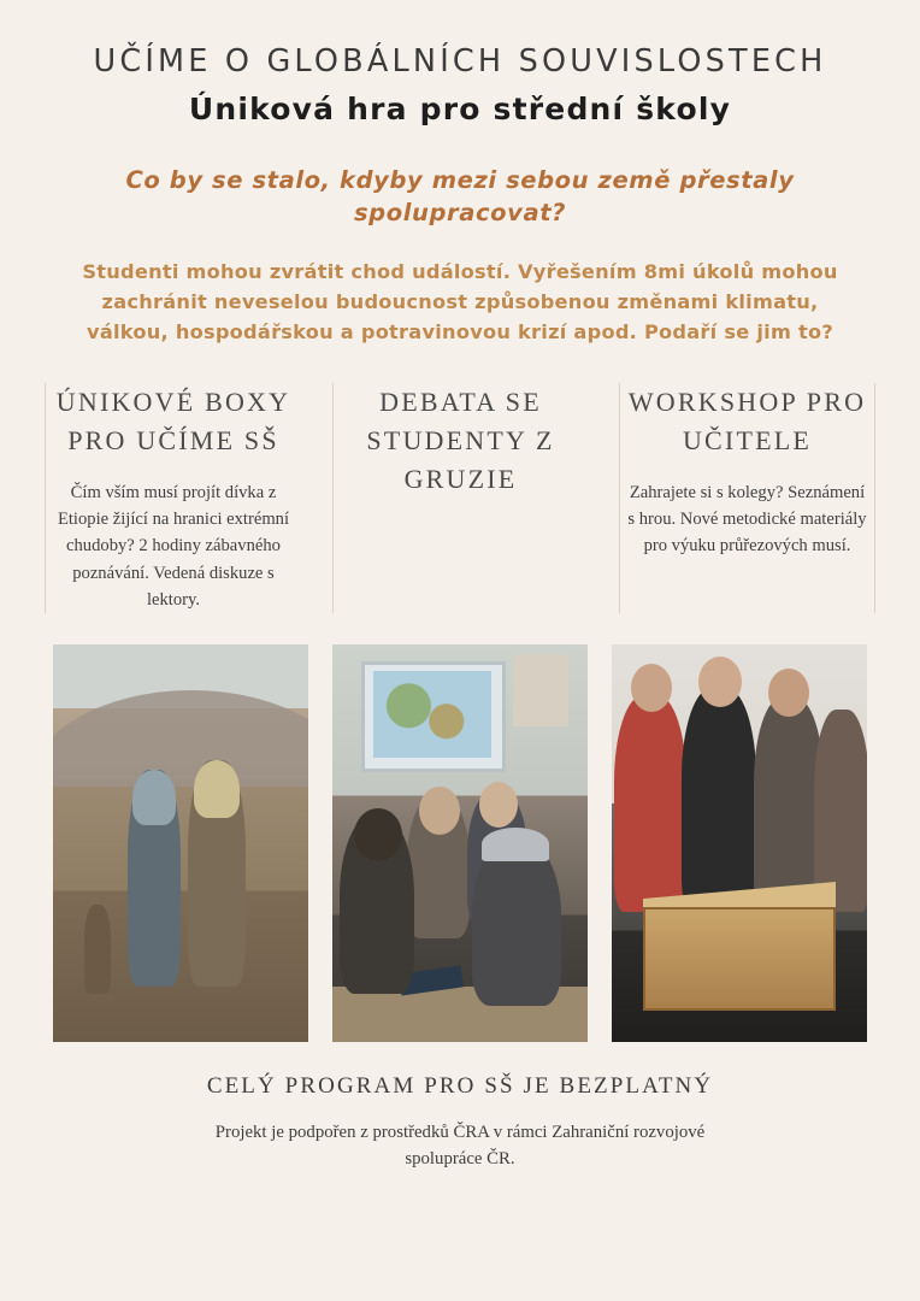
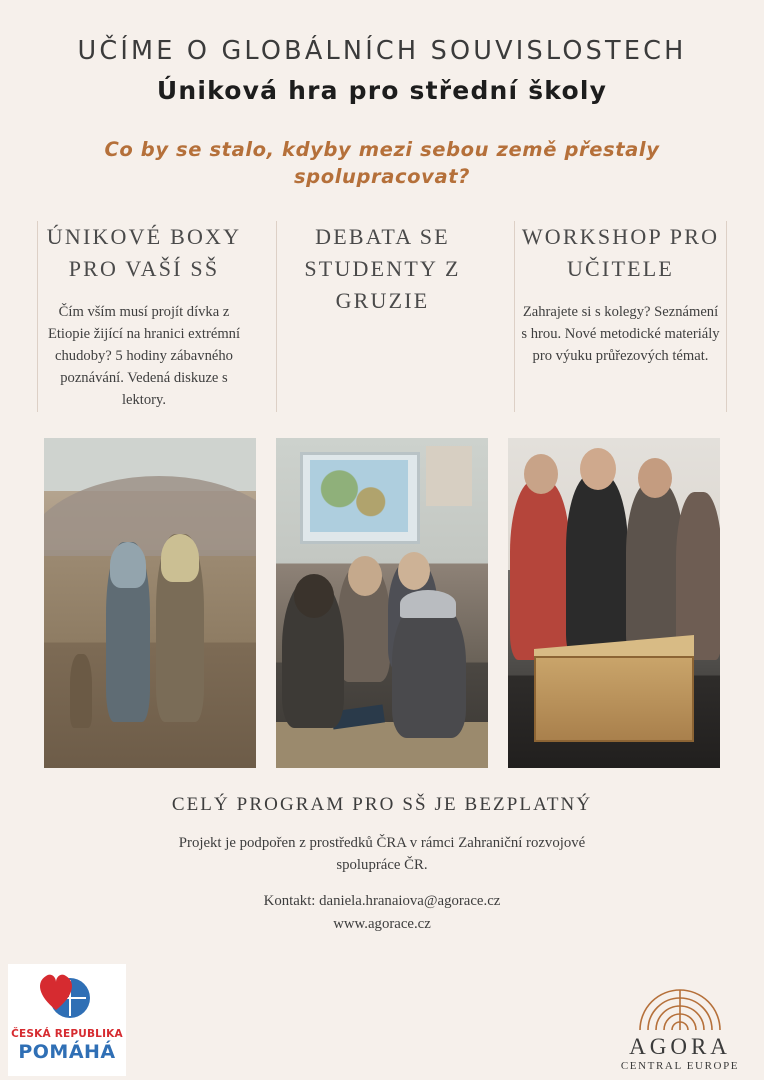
  UČÍME O GLOBÁLNÍCH SOUVISLOSTECH
  Úniková hra pro střední školy
  Co by se stalo, kdyby mezi sebou země přestaly spolupracovat?
- Studenti mohou zvrátit chod událostí. Vyřešením 8mi úkolů mohou zachránit neveselou budoucnost způsobenou změnami klimatu, válkou, hospodářskou a potravinovou krizí apod. Podaří se jim to?
- ÚNIKOVÉ BOXY PRO UČÍME SŠ
+ ÚNIKOVÉ BOXY PRO VAŠÍ SŠ
- Čím vším musí projít dívka z Etiopie žijící na hranici extrémní chudoby? 2 hodiny zábavného poznávání. Vedená diskuze s lektory.
+ Čím vším musí projít dívka z Etiopie žijící na hranici extrémní chudoby? 5 hodiny zábavného poznávání. Vedená diskuze s lektory.
  DEBATA SE STUDENTY Z GRUZIE
  WORKSHOP PRO UČITELE
- Zahrajete si s kolegy? Seznámení s hrou. Nové metodické materiály pro výuku průřezových musí.
+ Zahrajete si s kolegy? Seznámení s hrou. Nové metodické materiály pro výuku průřezových témat.
  CELÝ PROGRAM PRO SŠ JE BEZPLATNÝ
  Projekt je podpořen z prostředků ČRA v rámci Zahraniční rozvojové spolupráce ČR.
+ Kontakt: daniela.hranaiova@agorace.cz
+ www.agorace.cz
+ ČESKÁ REPUBLIKA
+ POMÁHÁ
+ AGORA
+ CENTRAL EUROPE
